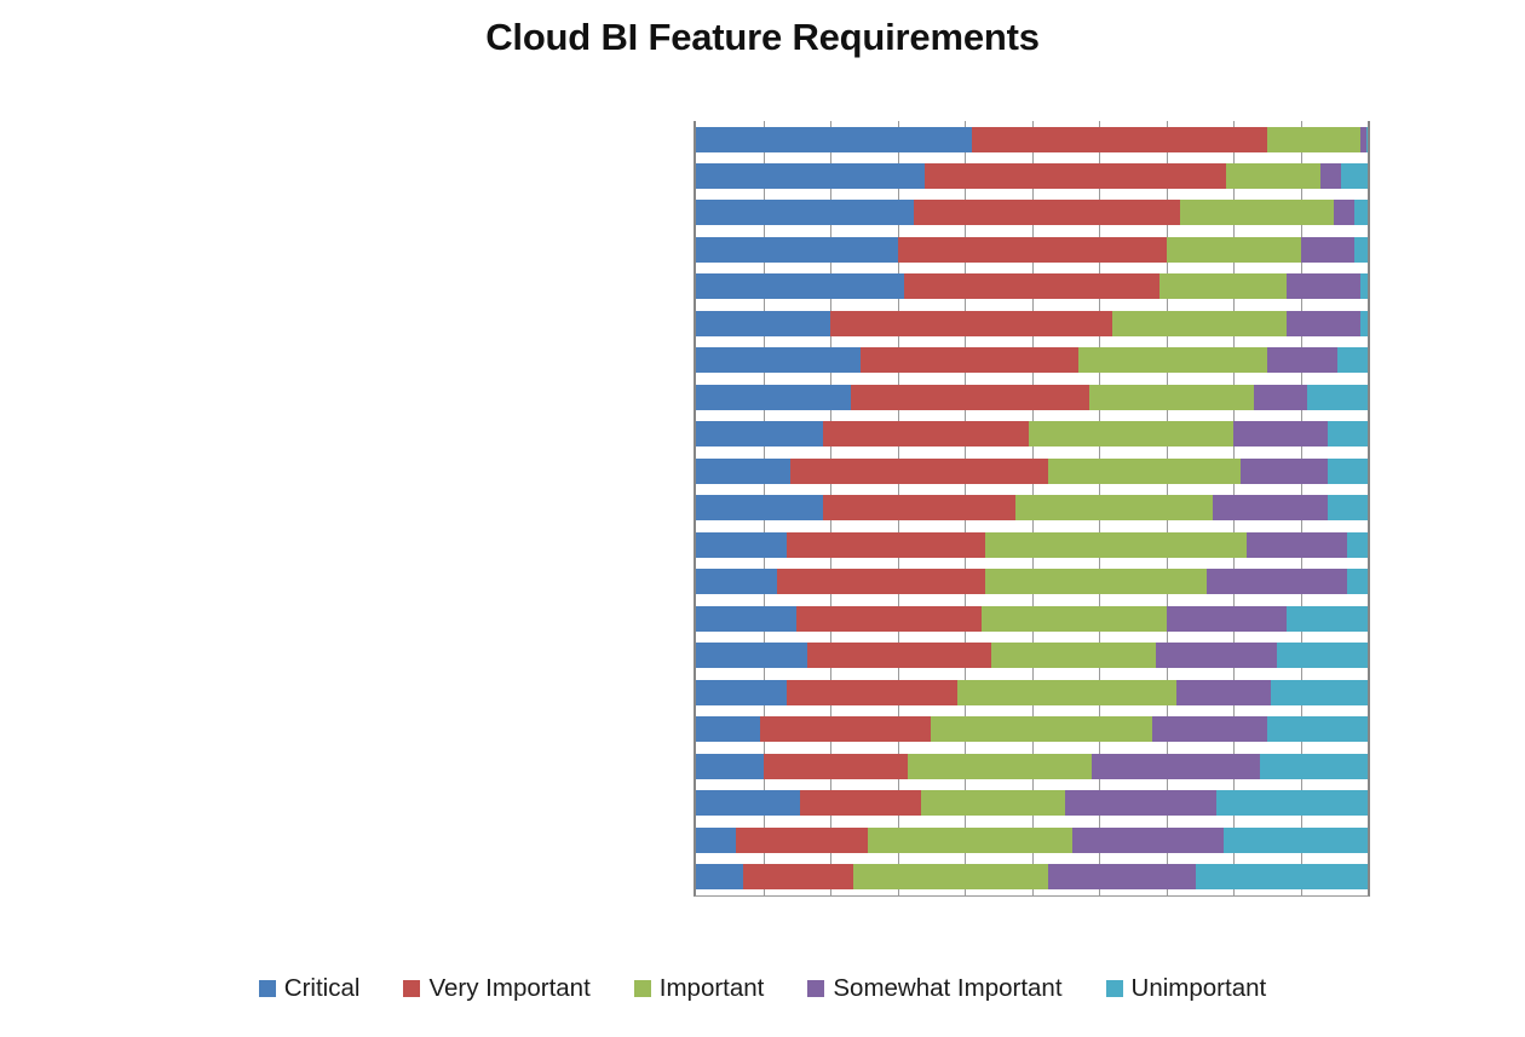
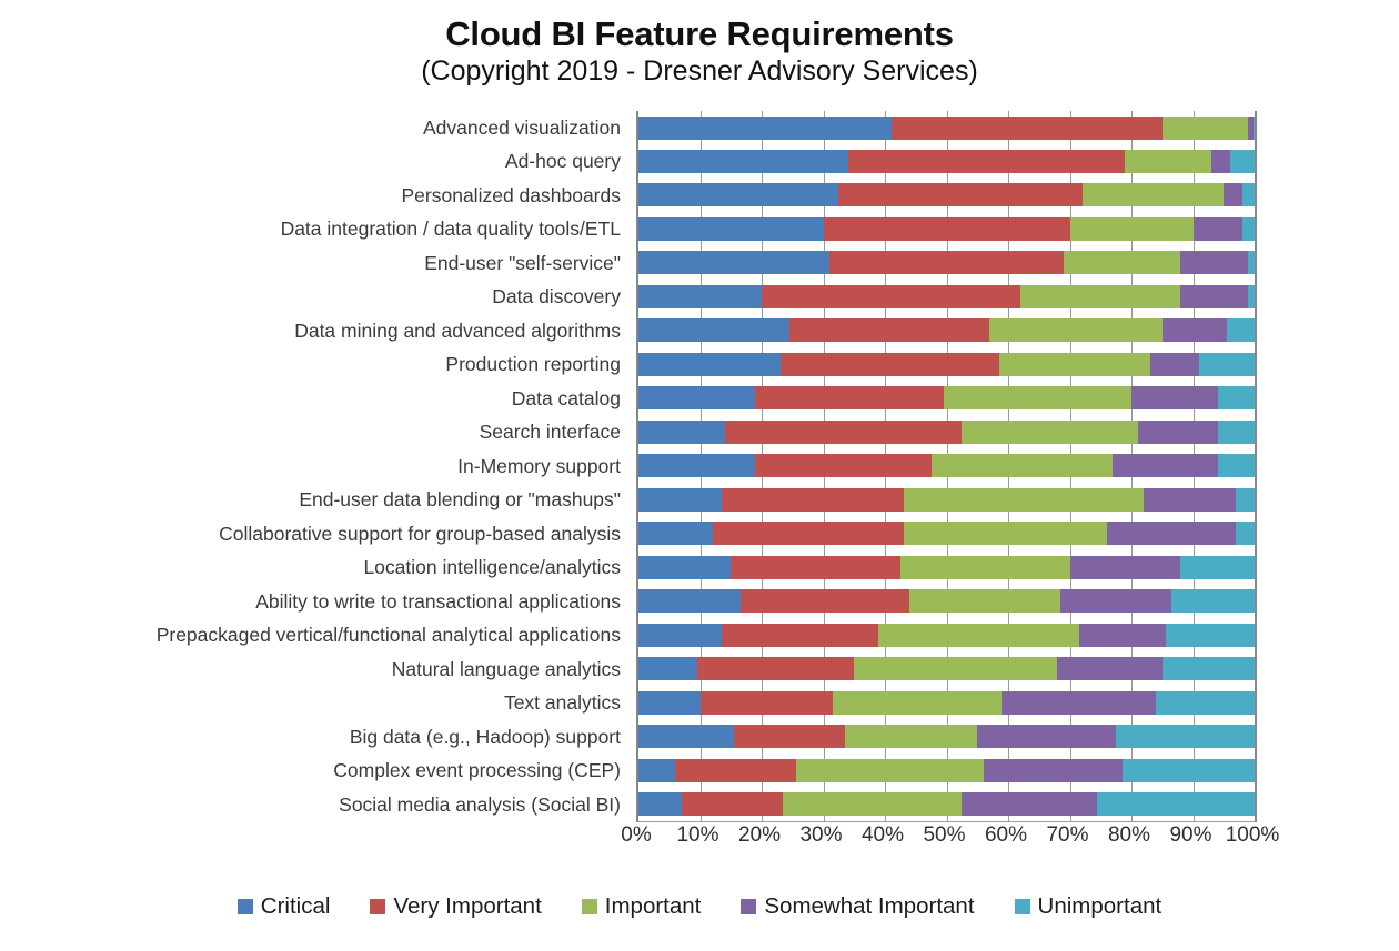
  Cloud BI Feature Requirements
+ (Copyright 2019 - Dresner Advisory Services)
+ Advanced visualization
+ Ad-hoc query
+ Personalized dashboards
+ Data integration / data quality tools/ETL
+ End-user "self-service"
+ Data discovery
+ Data mining and advanced algorithms
+ Production reporting
+ Data catalog
+ Search interface
+ In-Memory support
+ End-user data blending or "mashups"
+ Collaborative support for group-based analysis
+ Location intelligence/analytics
+ Ability to write to transactional applications
+ Prepackaged vertical/functional analytical applications
+ Natural language analytics
+ Text analytics
+ Big data (e.g., Hadoop) support
+ Complex event processing (CEP)
+ Social media analysis (Social BI)
+ 0%
+ 10%
+ 20%
+ 30%
+ 40%
+ 50%
+ 60%
+ 70%
+ 80%
+ 90%
+ 100%
  Critical
  Very Important
  Important
  Somewhat Important
  Unimportant
